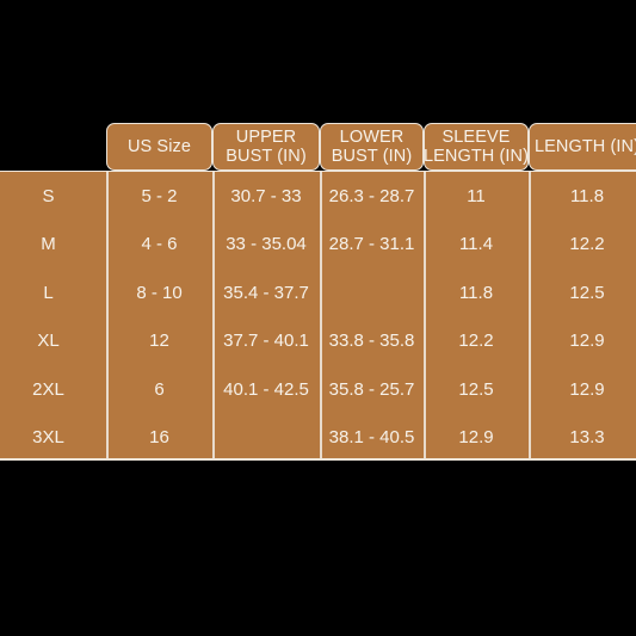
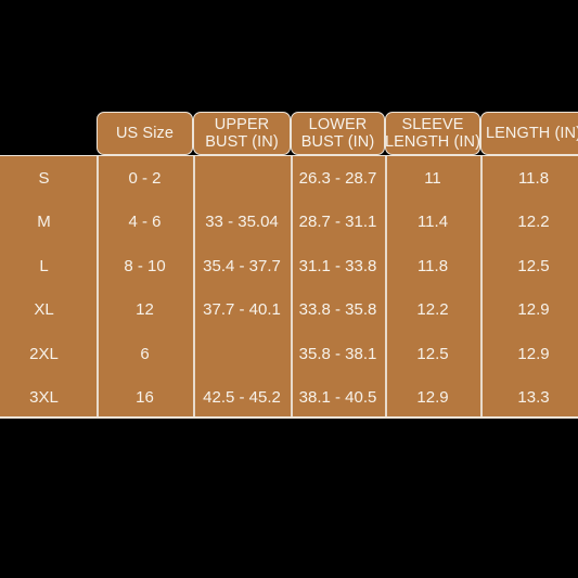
  US Size
  UPPER
  BUST (IN)
  LOWER
  BUST (IN)
  SLEEVE
  LENGTH (IN)
  LENGTH (IN
  S
- 5 - 2
+ 0 - 2
- 30.7 - 33
  26.3 - 28.7
  11
  11.8
  M
  4 - 6
  33 - 35.04
  28.7 - 31.1
  11.4
  12.2
  L
  8 - 10
  35.4 - 37.7
+ 31.1 - 33.8
  11.8
  12.5
  XL
  12
  37.7 - 40.1
  33.8 - 35.8
  12.2
  12.9
  2XL
  6
- 40.1 - 42.5
- 35.8 - 25.7
+ 35.8 - 38.1
  12.5
  12.9
  3XL
  16
+ 42.5 - 45.2
  38.1 - 40.5
  12.9
  13.3
